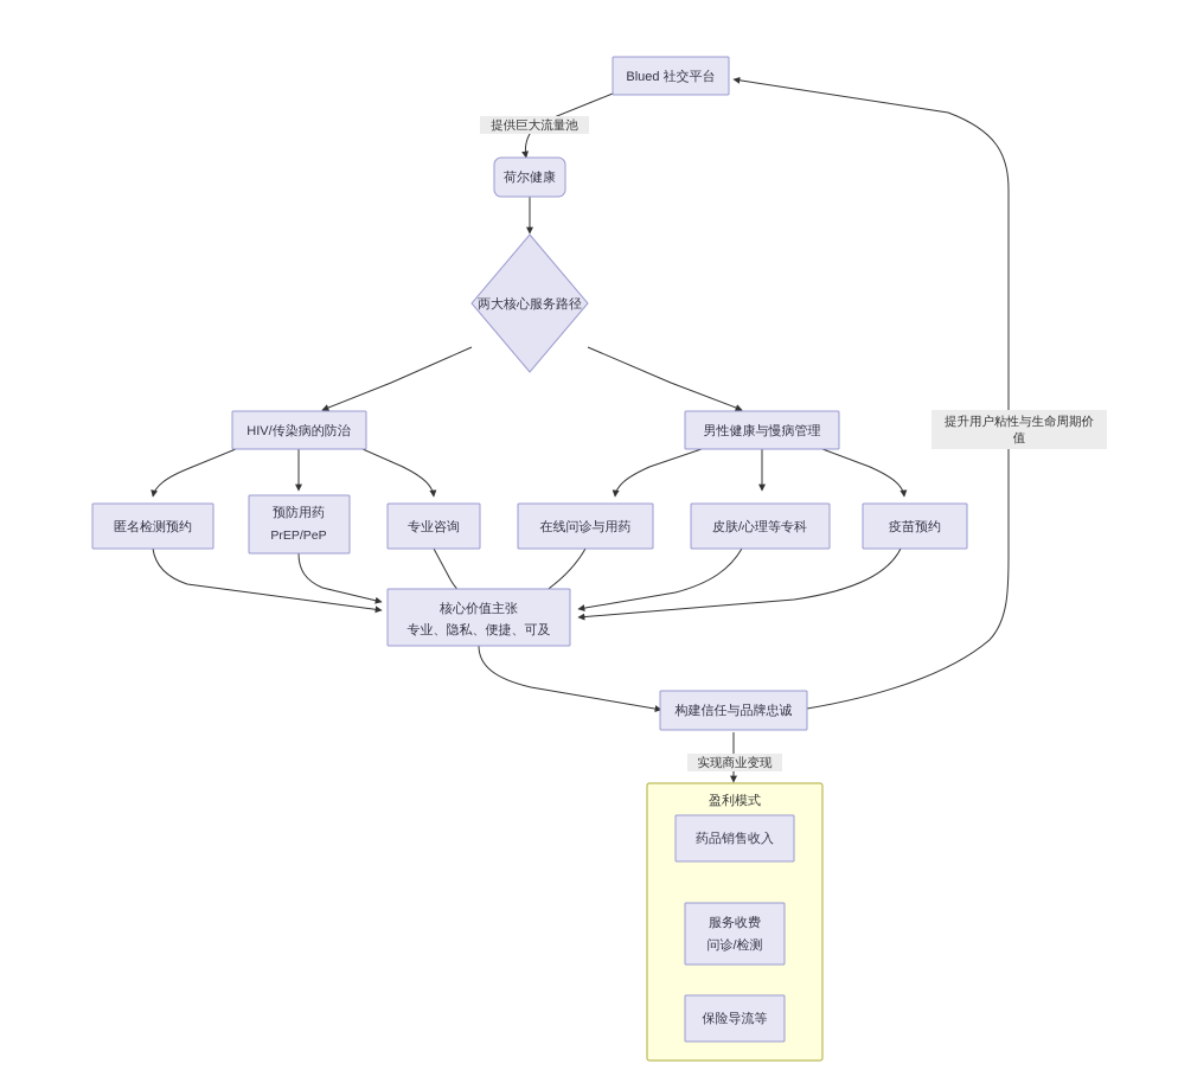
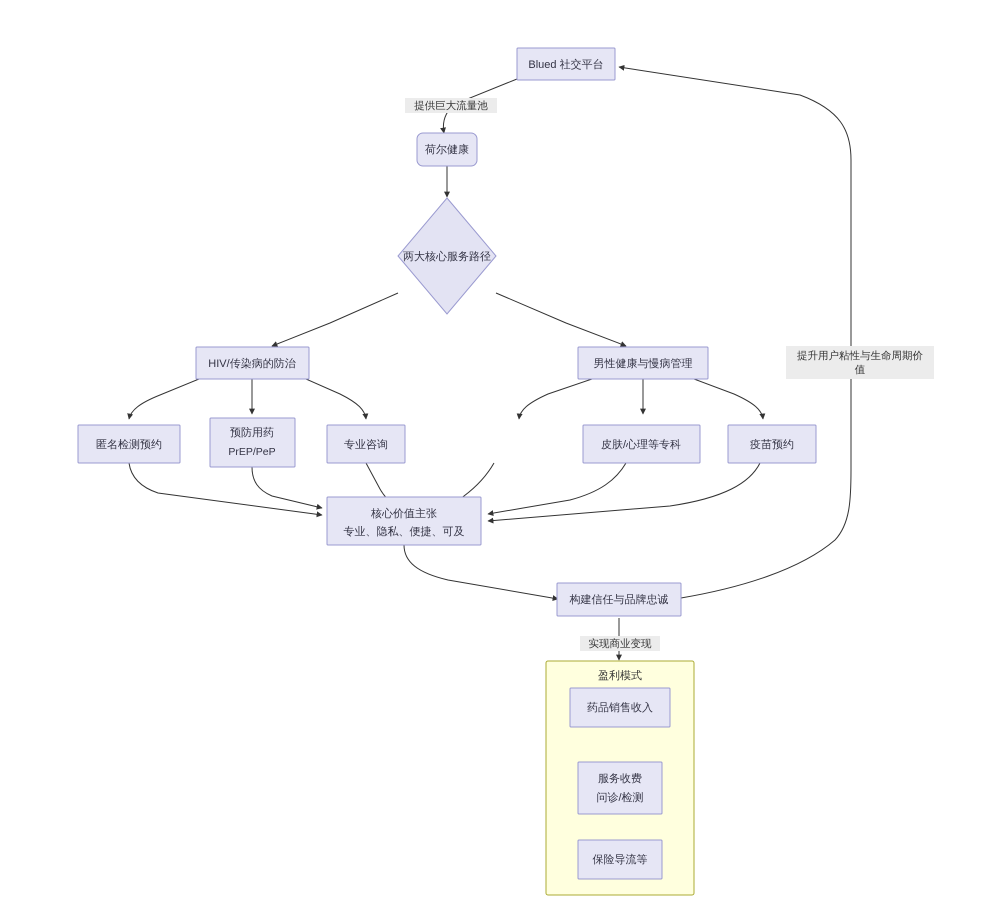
  盈利模式
  Blued 社交平台
  荷尔健康
  两大核心服务路径
  HIV/传染病的防治
  男性健康与慢病管理
  匿名检测预约
  预防用药
  PrEP/PeP
  专业咨询
- 在线问诊与用药
  皮肤/心理等专科
  疫苗预约
  核心价值主张
  专业、隐私、便捷、可及
  构建信任与品牌忠诚
  药品销售收入
  服务收费
  问诊/检测
  保险导流等
  提供巨大流量池
  实现商业变现
  提升用户粘性与生命周期价
  值
